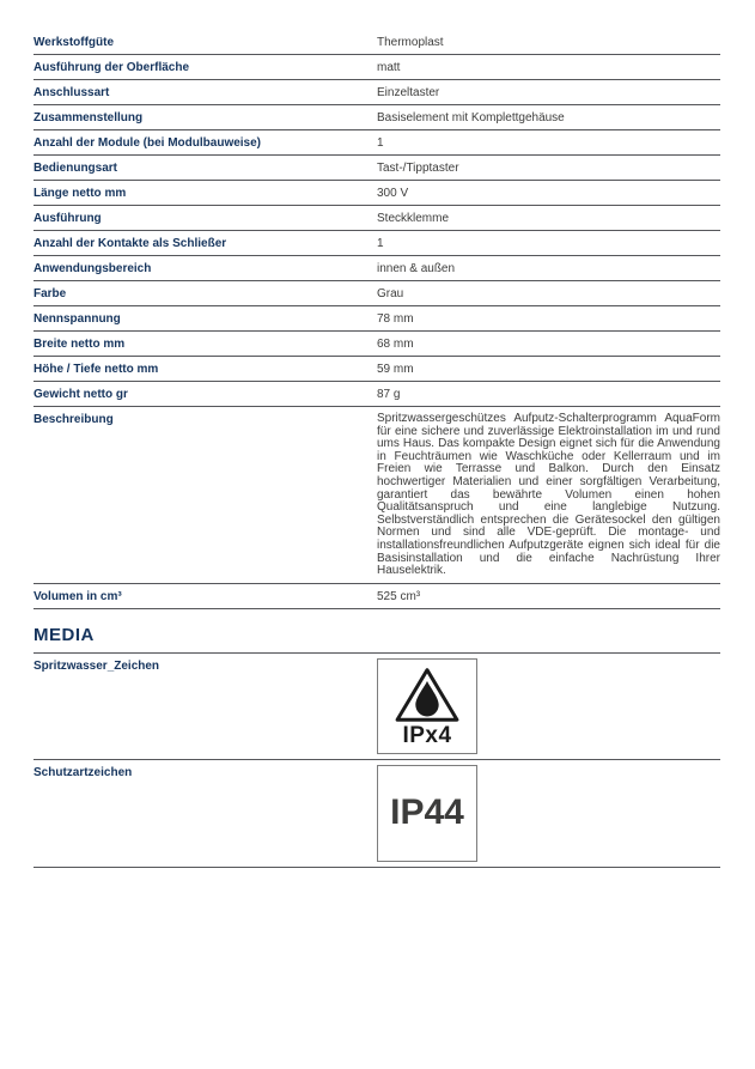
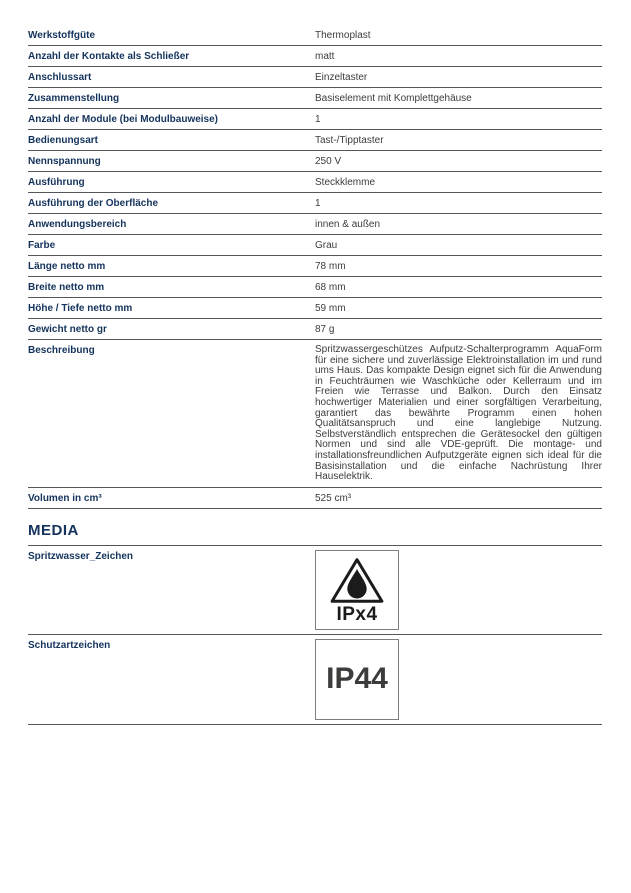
  Werkstoffgüte
  Thermoplast
- Ausführung der Oberfläche
+ Anzahl der Kontakte als Schließer
  matt
  Anschlussart
  Einzeltaster
  Zusammenstellung
  Basiselement mit Komplettgehäuse
  Anzahl der Module (bei Modulbauweise)
  1
  Bedienungsart
  Tast-/Tipptaster
- Länge netto mm
+ Nennspannung
- 300 V
+ 250 V
  Ausführung
  Steckklemme
- Anzahl der Kontakte als Schließer
+ Ausführung der Oberfläche
  1
  Anwendungsbereich
  innen & außen
  Farbe
  Grau
- Nennspannung
+ Länge netto mm
  78 mm
  Breite netto mm
  68 mm
  Höhe / Tiefe netto mm
  59 mm
  Gewicht netto gr
  87 g
  Beschreibung
- Spritzwassergeschützes Aufputz-Schalterprogramm AquaForm für eine sichere und zuverlässige Elektroinstallation im und rund ums Haus. Das kompakte Design eignet sich für die Anwendung in Feuchträumen wie Waschküche oder Kellerraum und im Freien wie Terrasse und Balkon. Durch den Einsatz hochwertiger Materialien und einer sorgfältigen Verarbeitung, garantiert das bewährte Volumen einen hohen Qualitätsanspruch und eine langlebige Nutzung. Selbstverständlich entsprechen die Gerätesockel den gültigen Normen und sind alle VDE-geprüft. Die montage- und installationsfreundlichen Aufputzgeräte eignen sich ideal für die Basisinstallation und die einfache Nachrüstung Ihrer Hauselektrik.
+ Spritzwassergeschützes Aufputz-Schalterprogramm AquaForm für eine sichere und zuverlässige Elektroinstallation im und rund ums Haus. Das kompakte Design eignet sich für die Anwendung in Feuchträumen wie Waschküche oder Kellerraum und im Freien wie Terrasse und Balkon. Durch den Einsatz hochwertiger Materialien und einer sorgfältigen Verarbeitung, garantiert das bewährte Programm einen hohen Qualitätsanspruch und eine langlebige Nutzung. Selbstverständlich entsprechen die Gerätesockel den gültigen Normen und sind alle VDE-geprüft. Die montage- und installationsfreundlichen Aufputzgeräte eignen sich ideal für die Basisinstallation und die einfache Nachrüstung Ihrer Hauselektrik.
  Volumen in cm³
  525 cm³
  MEDIA
  Spritzwasser_Zeichen
  IPx4
  Schutzartzeichen
  IP44
